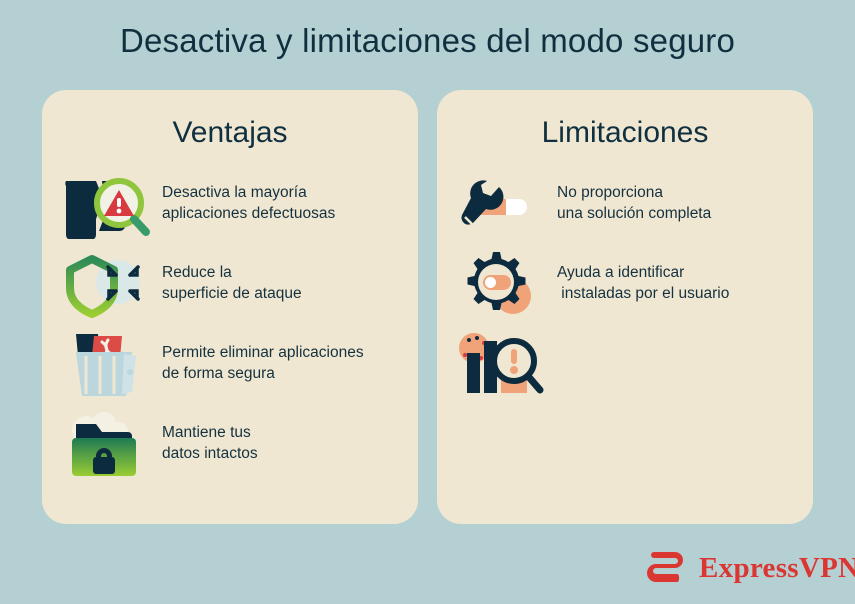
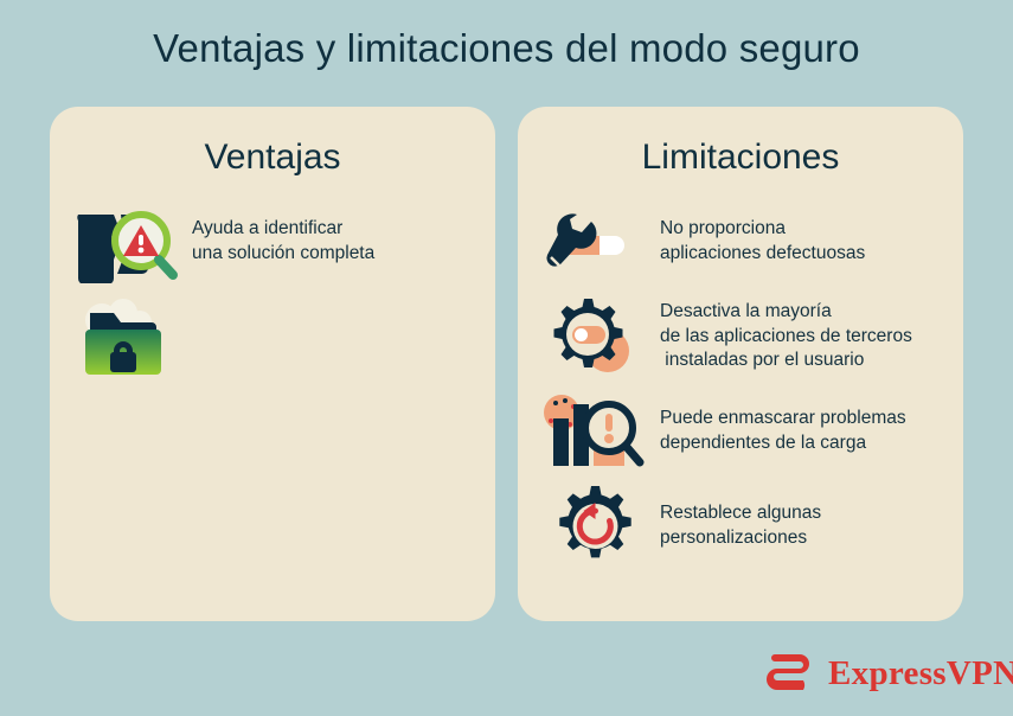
- Desactiva y limitaciones del modo seguro
+ Ventajas y limitaciones del modo seguro
  Ventajas
- Desactiva la mayoría
+ Ayuda a identificar
- aplicaciones defectuosas
+ una solución completa
- Reduce la
- superficie de ataque
- Permite eliminar aplicaciones
- de forma segura
- Mantiene tus
- datos intactos
  Limitaciones
  No proporciona
- una solución completa
+ aplicaciones defectuosas
- Ayuda a identificar
+ Desactiva la mayoría
+ de las aplicaciones de terceros
  instaladas por el usuario
+ Puede enmascarar problemas
+ dependientes de la carga
+ Restablece algunas
+ personalizaciones
  ExpressVPN
